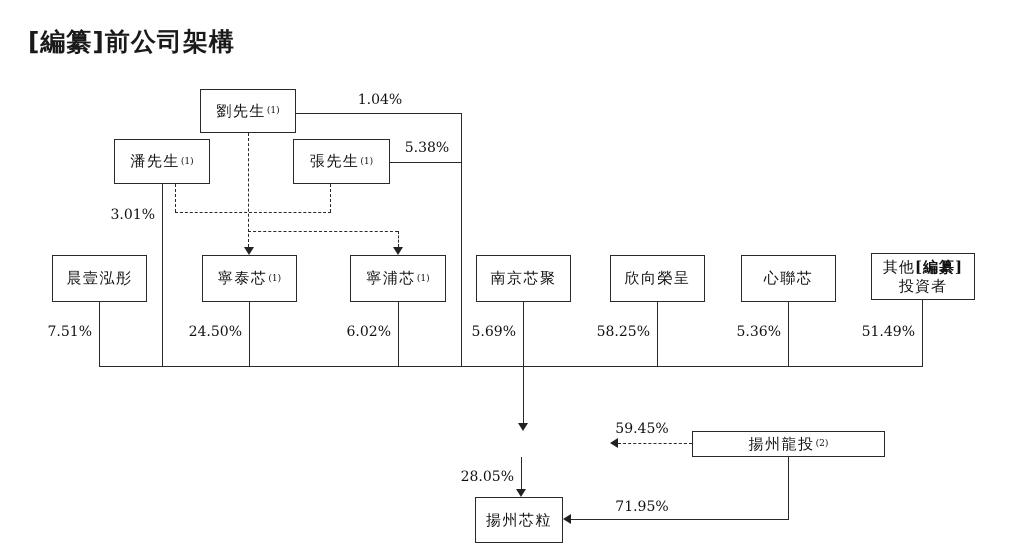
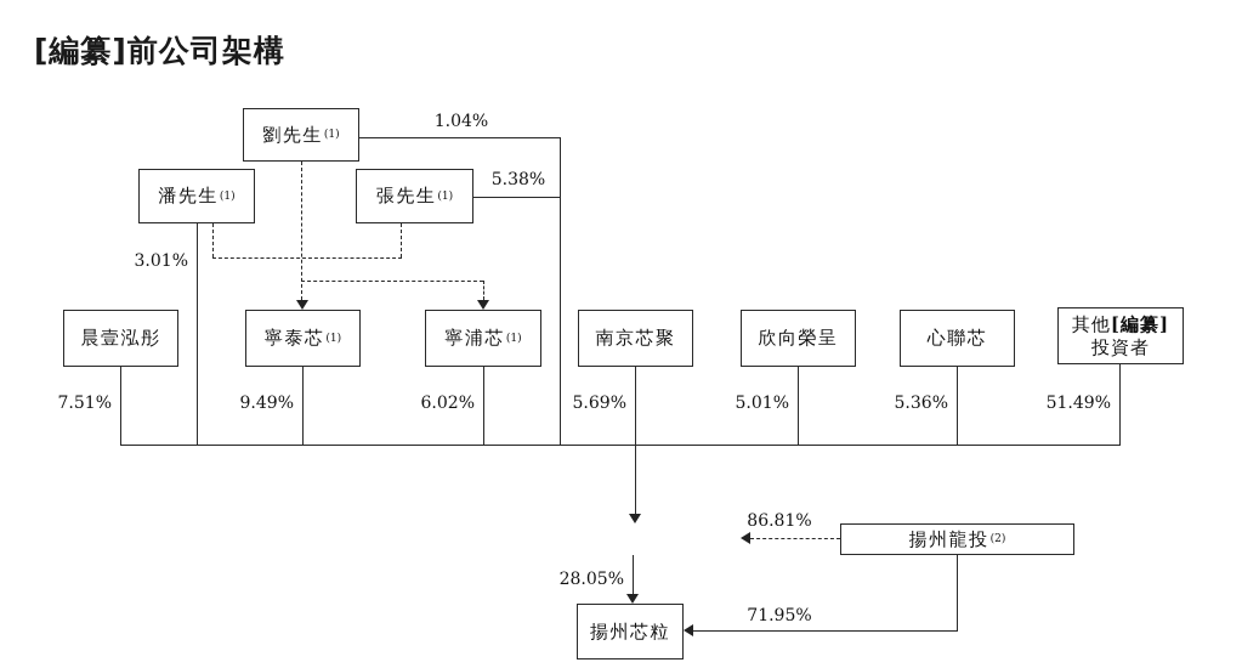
  [編纂]前公司架構
  劉先生
  (1)
  潘先生
  (1)
  張先生
  (1)
  晨壹泓彤
  寧泰芯
  (1)
  寧浦芯
  (1)
  南京芯聚
  欣向榮呈
  心聯芯
  其他[編纂]
  投資者
  揚州龍投
  (2)
  揚州芯粒
  1.04%
  5.38%
  3.01%
  7.51%
- 24.50%
+ 9.49%
  6.02%
  5.69%
- 58.25%
+ 5.01%
  5.36%
  51.49%
- 59.45%
+ 86.81%
  28.05%
  71.95%
